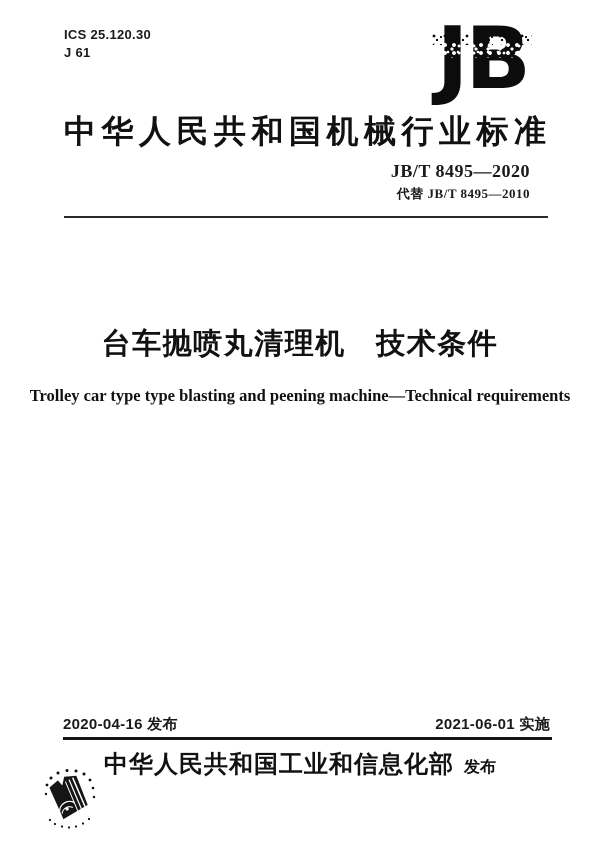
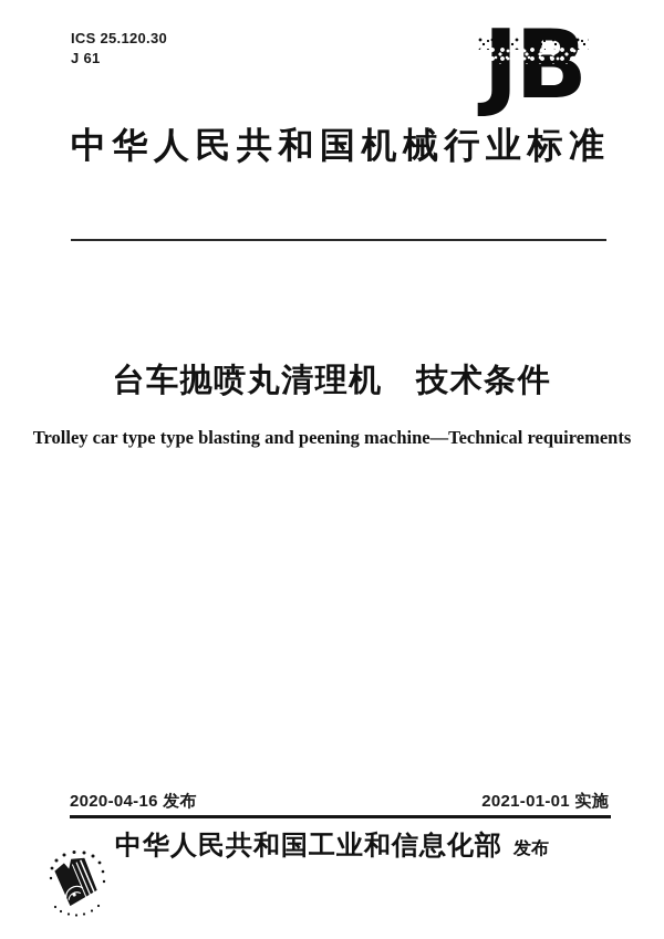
  ICS 25.120.30
  J 61
  JB
  中华人民共和国机械行业标准
- JB/T 8495—2020
- 代替 JB/T 8495—2010
  台车抛喷丸清理机 技术条件
  Trolley car type type blasting and peening machine—Technical requirements
  2020-04-16 发布
- 2021-06-01 实施
+ 2021-01-01 实施
  中华人民共和国工业和信息化部
  发布
